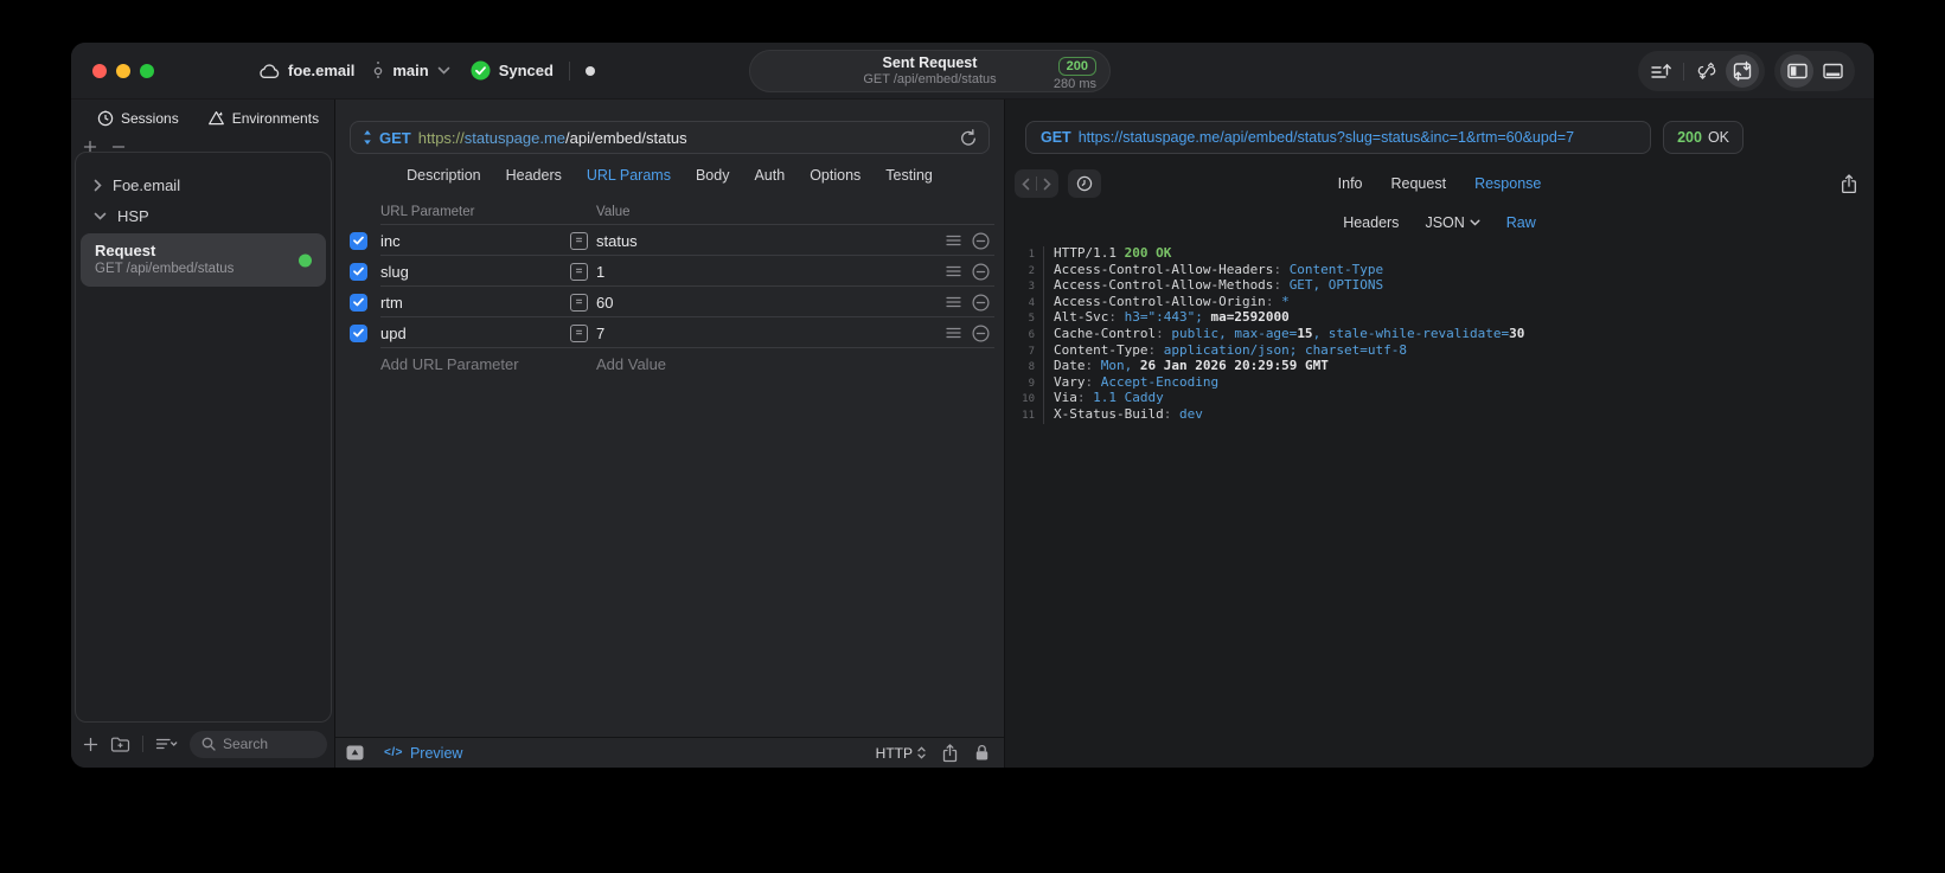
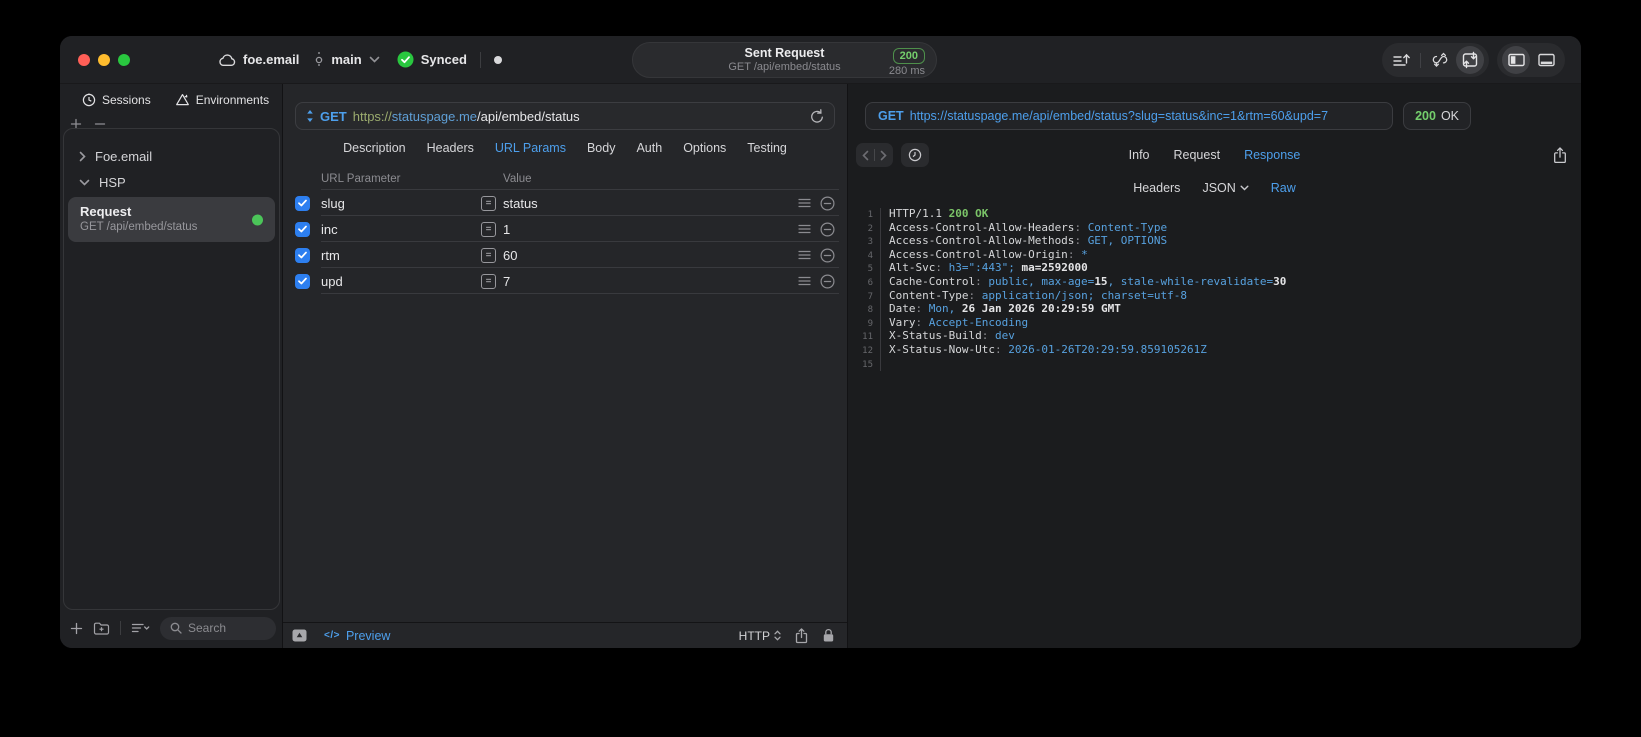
  foe.email
  main
  Synced
  Sent Request
  GET /api/embed/status
  200
  280 ms
  Sessions
  Environments
  Foe.email
  HSP
  Request
  GET /api/embed/status
  Search
  GET
  https://statuspage.me/api/embed/status
  Description
  Headers
  URL Params
  Body
  Auth
  Options
  Testing
  URL Parameter
  Value
- inc
+ slug
  status
- slug
+ inc
  1
  rtm
  60
  upd
  7
- Add URL Parameter
- Add Value
  </>
  Preview
  HTTP
  GET https://statuspage.me/api/embed/status?slug=status&inc=1&rtm=60&upd=7
  200
  OK
  Info
  Request
  Response
  Headers
  JSON
  Raw
  1
  HTTP/1.1 200 OK
  2
  Access-Control-Allow-Headers: Content-Type
  3
  Access-Control-Allow-Methods: GET, OPTIONS
  4
  Access-Control-Allow-Origin: *
  5
  Alt-Svc: h3=":443"; ma=2592000
  6
  Cache-Control: public, max-age=15, stale-while-revalidate=30
  7
  Content-Type: application/json; charset=utf-8
  8
  Date: Mon, 26 Jan 2026 20:29:59 GMT
  9
  Vary: Accept-Encoding
- 10
- Via: 1.1 Caddy
  11
  X-Status-Build: dev
+ 12
+ X-Status-Now-Utc: 2026-01-26T20:29:59.859105261Z
+ 15
